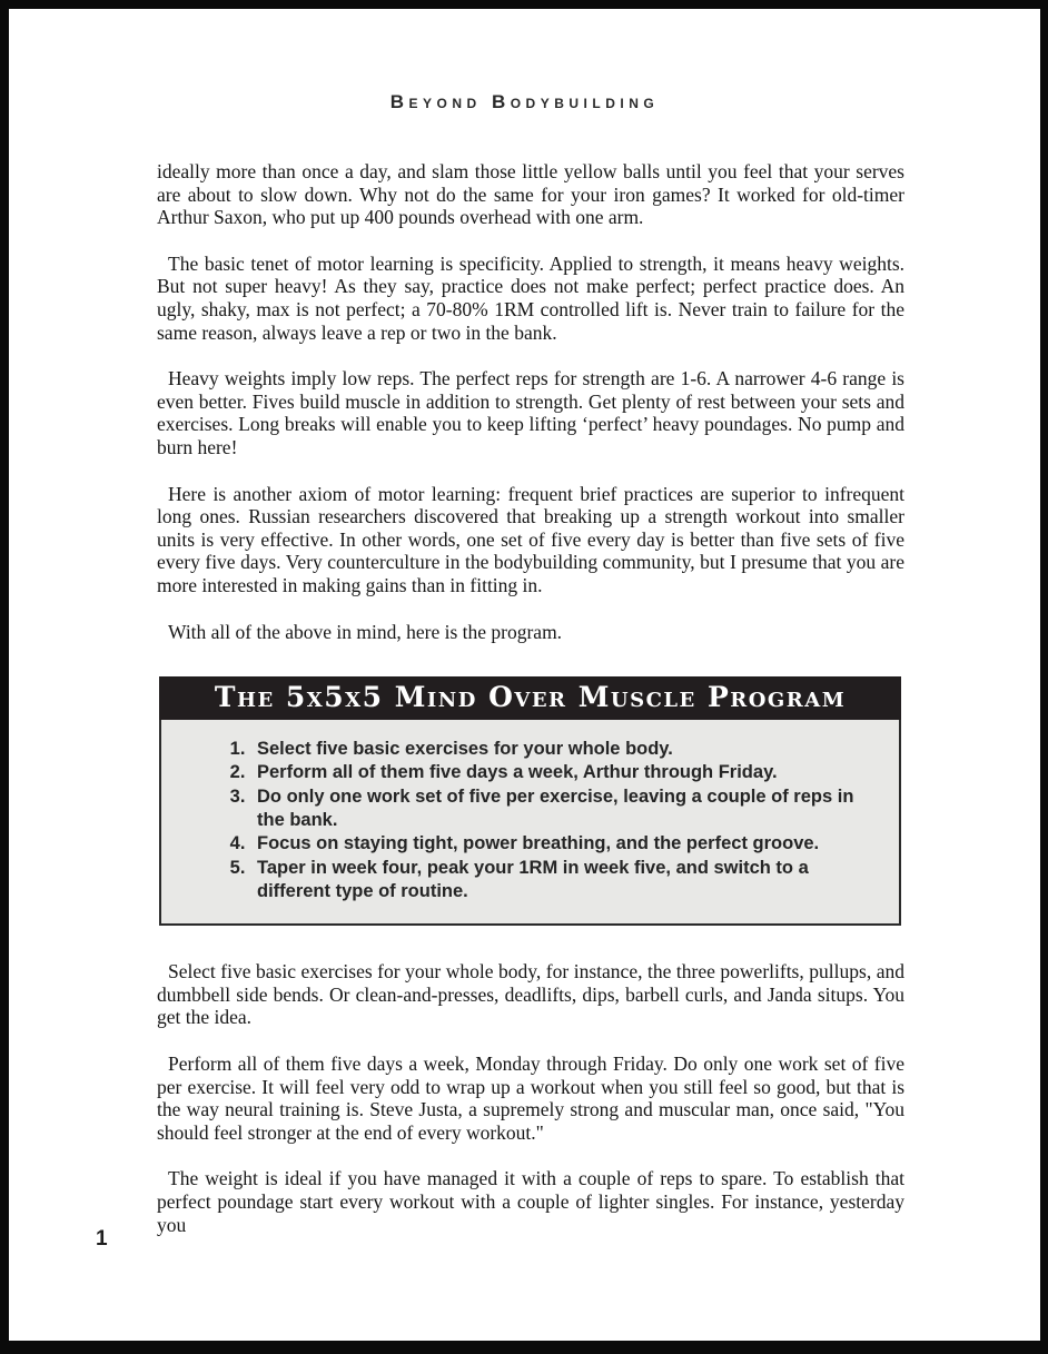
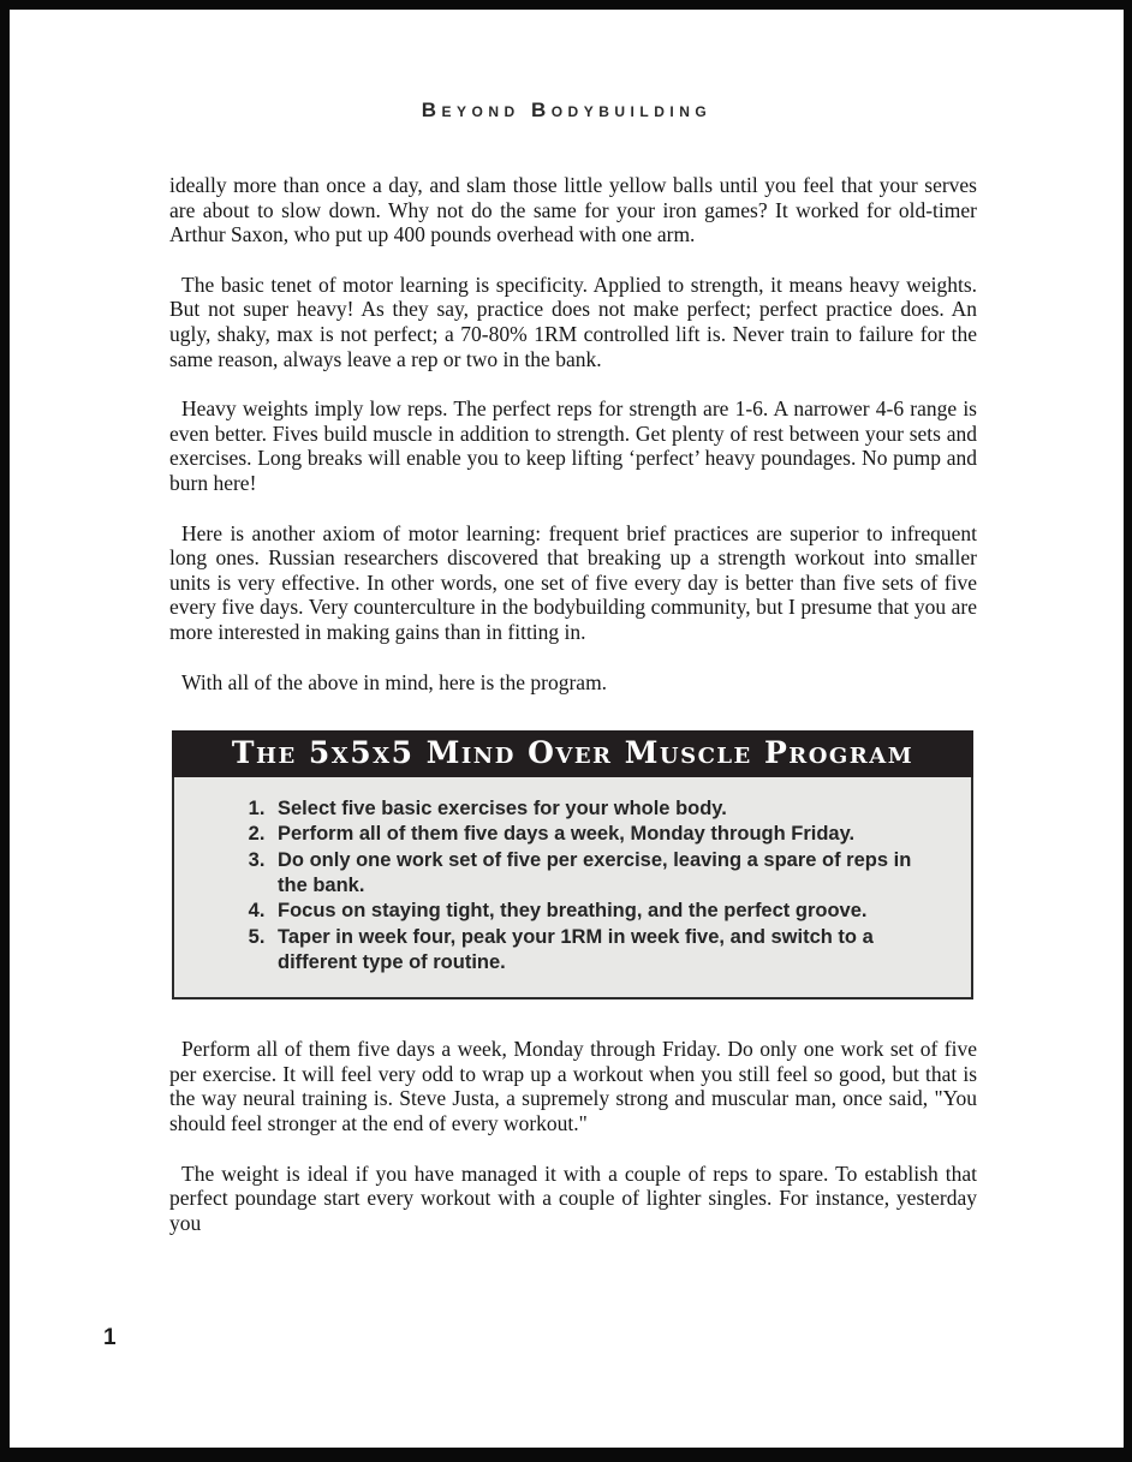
  Beyond Bodybuilding
  ideally more than once a day, and slam those little yellow balls until you feel that your serves are about to slow down. Why not do the same for your iron games? It worked for old-timer Arthur Saxon, who put up 400 pounds overhead with one arm.
  The basic tenet of motor learning is specificity. Applied to strength, it means heavy weights. But not super heavy! As they say, practice does not make perfect; perfect practice does. An ugly, shaky, max is not perfect; a 70-80% 1RM controlled lift is. Never train to failure for the same reason, always leave a rep or two in the bank.
  Heavy weights imply low reps. The perfect reps for strength are 1-6. A narrower 4-6 range is even better. Fives build muscle in addition to strength. Get plenty of rest between your sets and exercises. Long breaks will enable you to keep lifting ‘perfect’ heavy poundages. No pump and burn here!
  Here is another axiom of motor learning: frequent brief practices are superior to infrequent long ones. Russian researchers discovered that breaking up a strength workout into smaller units is very effective. In other words, one set of five every day is better than five sets of five every five days. Very counterculture in the bodybuilding community, but I presume that you are more interested in making gains than in fitting in.
  With all of the above in mind, here is the program.
  The 5x5x5 Mind Over Muscle Program
  Select five basic exercises for your whole body.
- Perform all of them five days a week, Arthur through Friday.
+ Perform all of them five days a week, Monday through Friday.
- Do only one work set of five per exercise, leaving a couple of reps in the bank.
+ Do only one work set of five per exercise, leaving a spare of reps in the bank.
- Focus on staying tight, power breathing, and the perfect groove.
+ Focus on staying tight, they breathing, and the perfect groove.
  Taper in week four, peak your 1RM in week five, and switch to a different type of routine.
- Select five basic exercises for your whole body, for instance, the three powerlifts, pullups, and dumbbell side bends. Or clean-and-presses, deadlifts, dips, barbell curls, and Janda situps. You get the idea.
  Perform all of them five days a week, Monday through Friday. Do only one work set of five per exercise. It will feel very odd to wrap up a workout when you still feel so good, but that is the way neural training is. Steve Justa, a supremely strong and muscular man, once said, "You should feel stronger at the end of every workout."
  The weight is ideal if you have managed it with a couple of reps to spare. To establish that perfect poundage start every workout with a couple of lighter singles. For instance, yesterday you
  1
